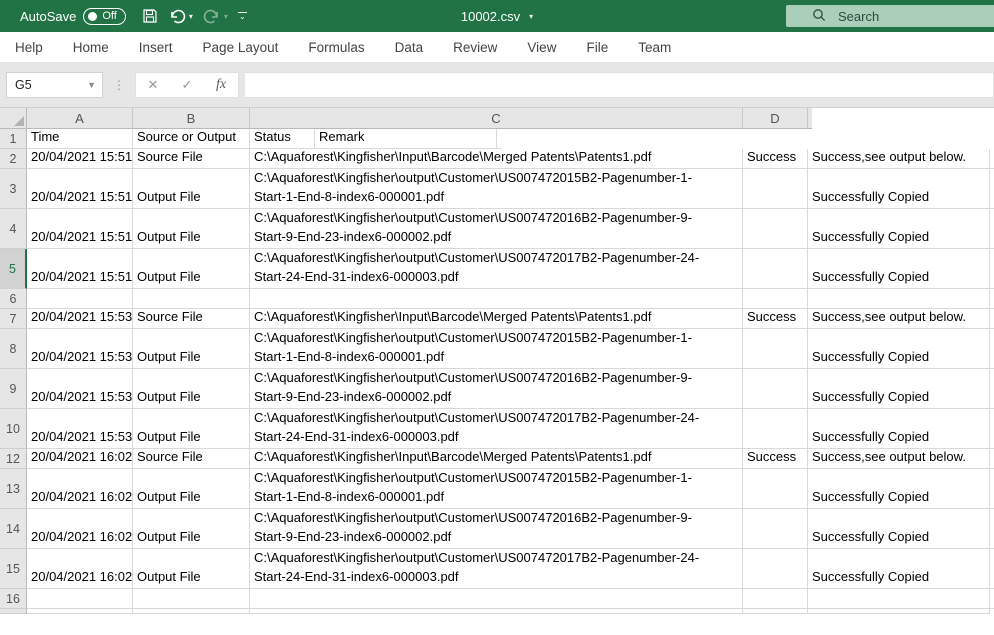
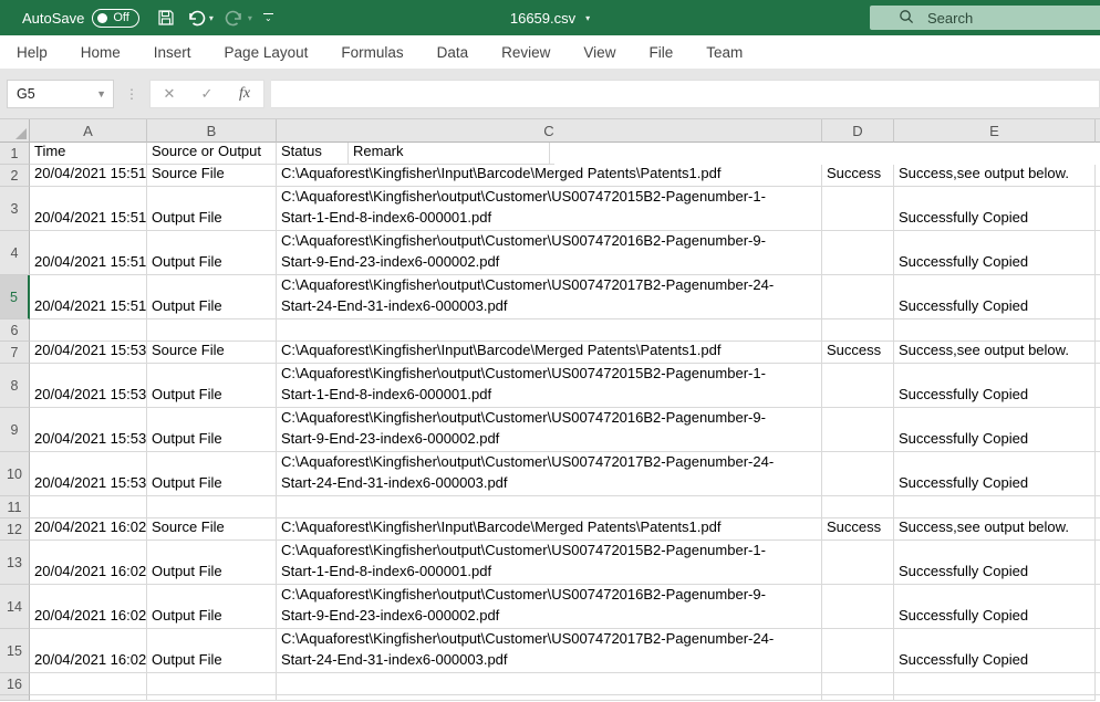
  AutoSave
  Off
  ▾
  ▾
  ⌄
- 10002.csv
+ 16659.csv
  ▾
  Search
  Help
  Home
  Insert
  Page Layout
  Formulas
  Data
  Review
  View
  File
  Team
  G5
  ▼
  ⋮
  ✕
  ✓
  fx
  A
  B
  C
  D
+ E
  1
  Time
  Source or Output
  Status
  Remark
  2
  20/04/2021 15:51
  Source File
  C:\Aquaforest\Kingfisher\Input\Barcode\Merged Patents\Patents1.pdf
  Success
  Success,see output below.
  3
  20/04/2021 15:51
  Output File
  C:\Aquaforest\Kingfisher\output\Customer\US007472015B2-Pagenumber-1-
  Start-1-End-8-index6-000001.pdf
  Successfully Copied
  4
  20/04/2021 15:51
  Output File
  C:\Aquaforest\Kingfisher\output\Customer\US007472016B2-Pagenumber-9-
  Start-9-End-23-index6-000002.pdf
  Successfully Copied
  5
  20/04/2021 15:51
  Output File
  C:\Aquaforest\Kingfisher\output\Customer\US007472017B2-Pagenumber-24-
  Start-24-End-31-index6-000003.pdf
  Successfully Copied
  6
  7
  20/04/2021 15:53
  Source File
  C:\Aquaforest\Kingfisher\Input\Barcode\Merged Patents\Patents1.pdf
  Success
  Success,see output below.
  8
  20/04/2021 15:53
  Output File
  C:\Aquaforest\Kingfisher\output\Customer\US007472015B2-Pagenumber-1-
  Start-1-End-8-index6-000001.pdf
  Successfully Copied
  9
  20/04/2021 15:53
  Output File
  C:\Aquaforest\Kingfisher\output\Customer\US007472016B2-Pagenumber-9-
  Start-9-End-23-index6-000002.pdf
  Successfully Copied
  10
  20/04/2021 15:53
  Output File
  C:\Aquaforest\Kingfisher\output\Customer\US007472017B2-Pagenumber-24-
  Start-24-End-31-index6-000003.pdf
  Successfully Copied
+ 11
  12
  20/04/2021 16:02
  Source File
  C:\Aquaforest\Kingfisher\Input\Barcode\Merged Patents\Patents1.pdf
  Success
  Success,see output below.
  13
  20/04/2021 16:02
  Output File
  C:\Aquaforest\Kingfisher\output\Customer\US007472015B2-Pagenumber-1-
  Start-1-End-8-index6-000001.pdf
  Successfully Copied
  14
  20/04/2021 16:02
  Output File
  C:\Aquaforest\Kingfisher\output\Customer\US007472016B2-Pagenumber-9-
  Start-9-End-23-index6-000002.pdf
  Successfully Copied
  15
  20/04/2021 16:02
  Output File
  C:\Aquaforest\Kingfisher\output\Customer\US007472017B2-Pagenumber-24-
  Start-24-End-31-index6-000003.pdf
  Successfully Copied
  16
